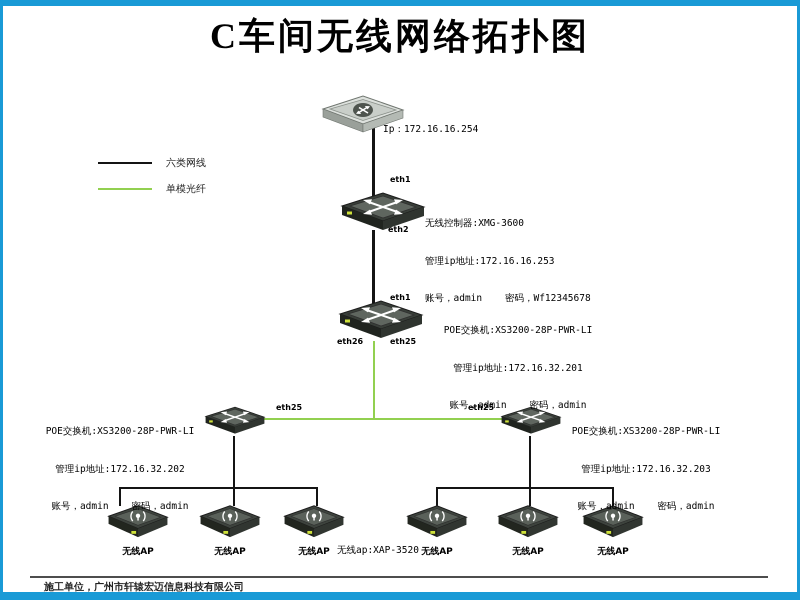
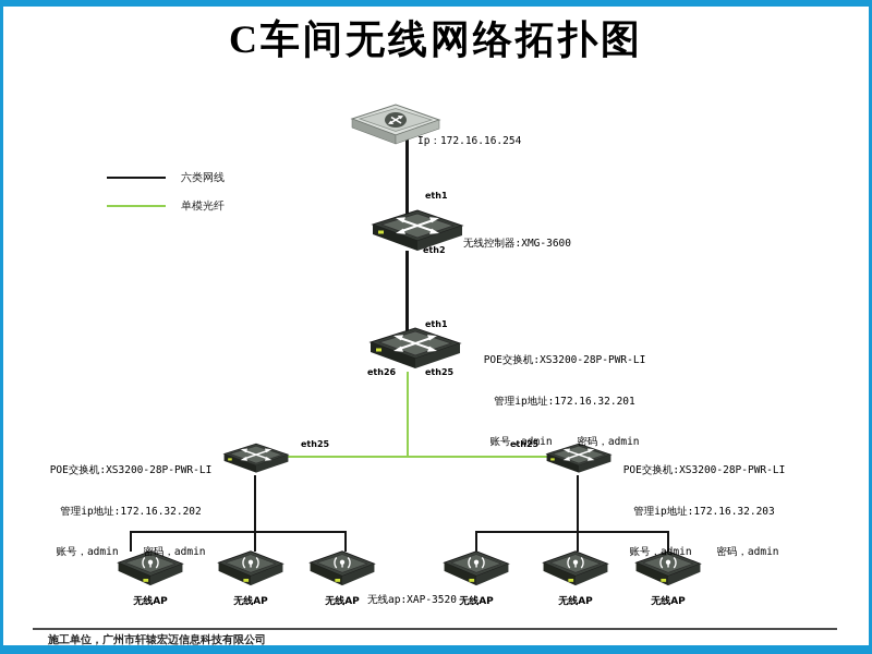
  C车间无线网络拓扑图
  六类网线
  单模光纤
  Ip：172.16.16.254
  eth1
  无线控制器:XMG-3600
- 管理ip地址:172.16.16.253
- 账号，admin 密码，Wf12345678
  eth2
  eth1
  POE交换机:XS3200-28P-PWR-LI
  管理ip地址:172.16.32.201
  账号，admin 密码，admin
  eth26
  eth25
  eth25
  eth25
  POE交换机:XS3200-28P-PWR-LI
  管理ip地址:172.16.32.202
  账号，admin 密码，admin
  POE交换机:XS3200-28P-PWR-LI
  管理ip地址:172.16.32.203
  账号，admin 密码，admin
  无线AP
  无线AP
  无线AP
  无线ap:XAP-3520
  无线AP
  无线AP
  无线AP
  施工单位，广州市轩辕宏迈信息科技有限公司
